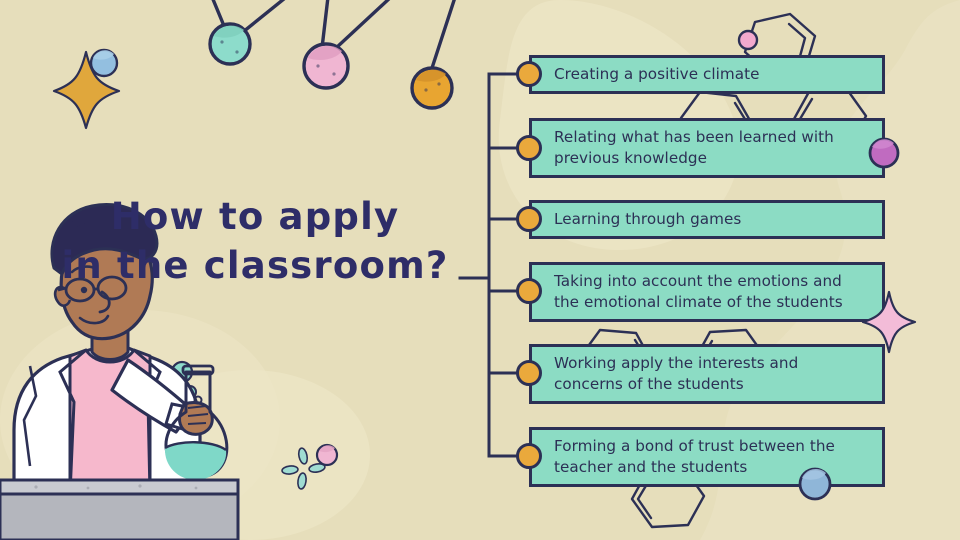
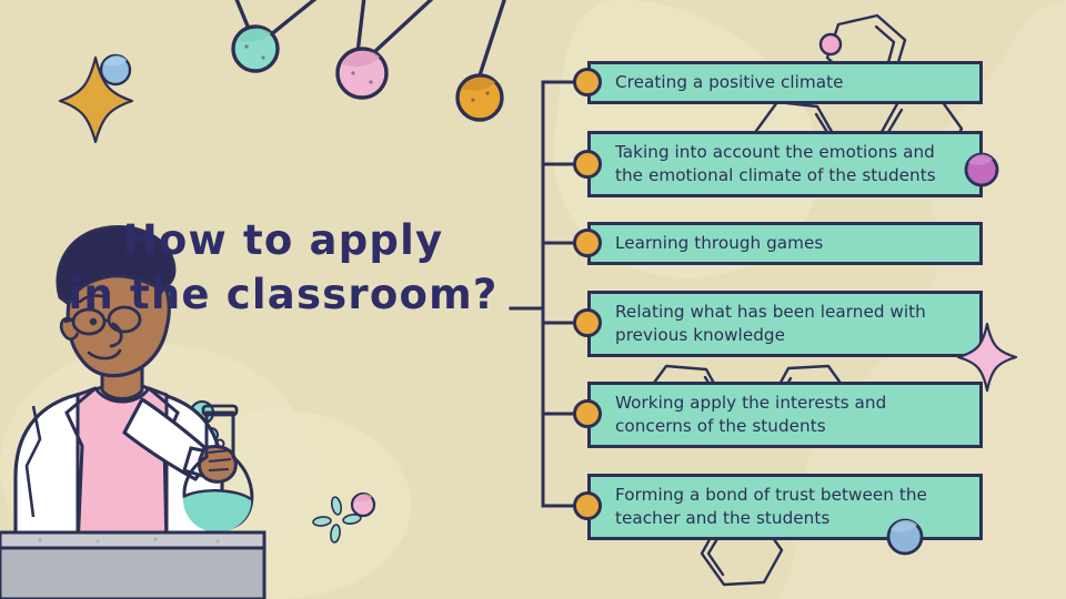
  How to apply
  in the classroom?
  Creating a positive climate
- Relating what has been learned with previous knowledge
+ Taking into account the emotions and the emotional climate of the students
  Learning through games
- Taking into account the emotions and the emotional climate of the students
+ Relating what has been learned with previous knowledge
  Working apply the interests and concerns of the students
  Forming a bond of trust between the teacher and the students
